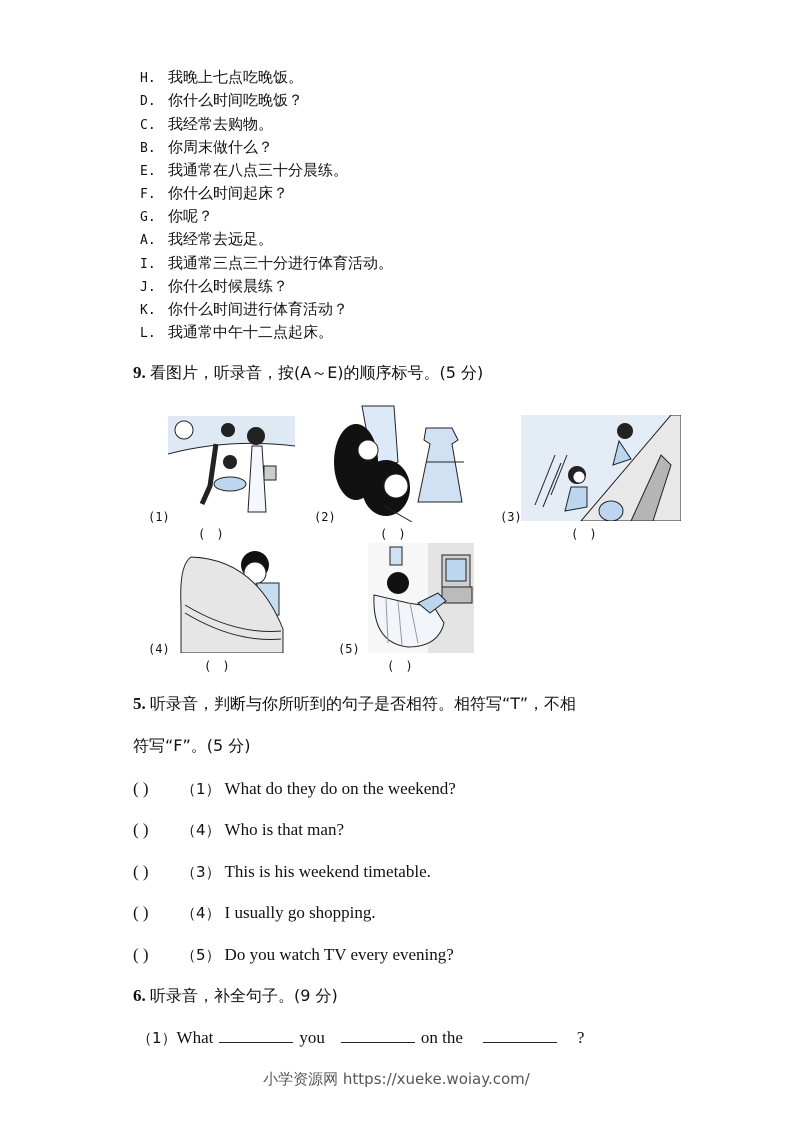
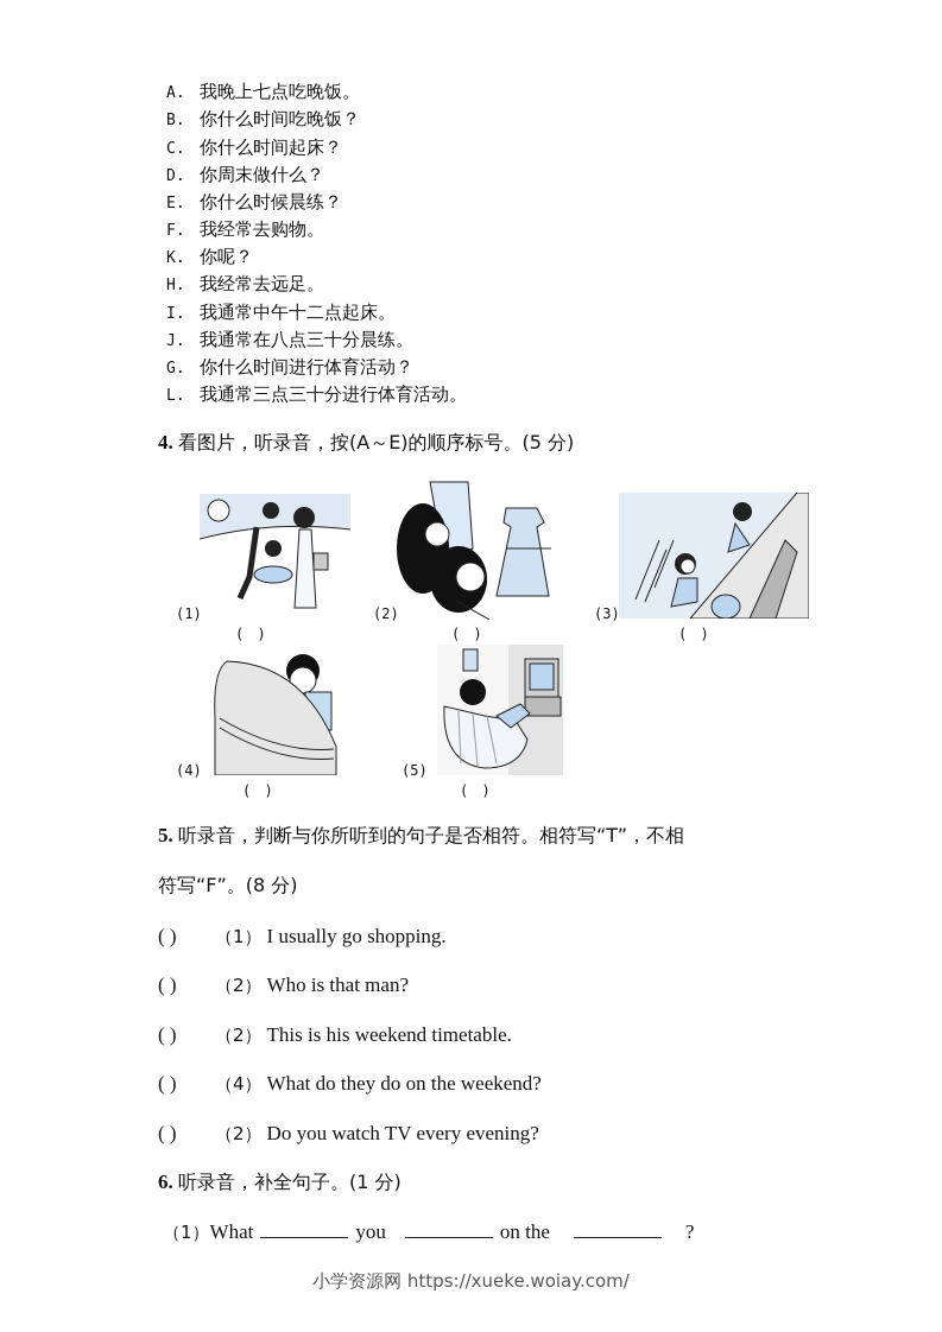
- H. 我晚上七点吃晚饭。
+ A. 我晚上七点吃晚饭。
- D. 你什么时间吃晚饭？
+ B. 你什么时间吃晚饭？
- C. 我经常去购物。
+ C. 你什么时间起床？
- B. 你周末做什么？
+ D. 你周末做什么？
- E. 我通常在八点三十分晨练。
+ E. 你什么时候晨练？
- F. 你什么时间起床？
+ F. 我经常去购物。
- G. 你呢？
+ K. 你呢？
- A. 我经常去远足。
+ H. 我经常去远足。
- I. 我通常三点三十分进行体育活动。
+ I. 我通常中午十二点起床。
- J. 你什么时候晨练？
+ J. 我通常在八点三十分晨练。
- K. 你什么时间进行体育活动？
+ G. 你什么时间进行体育活动？
- L. 我通常中午十二点起床。
+ L. 我通常三点三十分进行体育活动。
- 9. 看图片，听录音，按(A～E)的顺序标号。(5 分)
+ 4. 看图片，听录音，按(A～E)的顺序标号。(5 分)
  (1)
  ( )
  (2)
  ( )
  (3)
  ( )
  (4)
  ( )
  (5)
  ( )
  5. 听录音，判断与你所听到的句子是否相符。相符写“T”，不相
- 符写“F”。(5 分)
+ 符写“F”。(8 分)
- ( ) （1） What do they do on the weekend?
+ ( ) （1） I usually go shopping.
- ( ) （4） Who is that man?
+ ( ) （2） Who is that man?
- ( ) （3） This is his weekend timetable.
+ ( ) （2） This is his weekend timetable.
- ( ) （4） I usually go shopping.
+ ( ) （4） What do they do on the weekend?
- ( ) （5） Do you watch TV every evening?
+ ( ) （2） Do you watch TV every evening?
- 6. 听录音，补全句子。(9 分)
+ 6. 听录音，补全句子。(1 分)
  （1）What you on the ?
  小学资源网 https://xueke.woiay.com/
